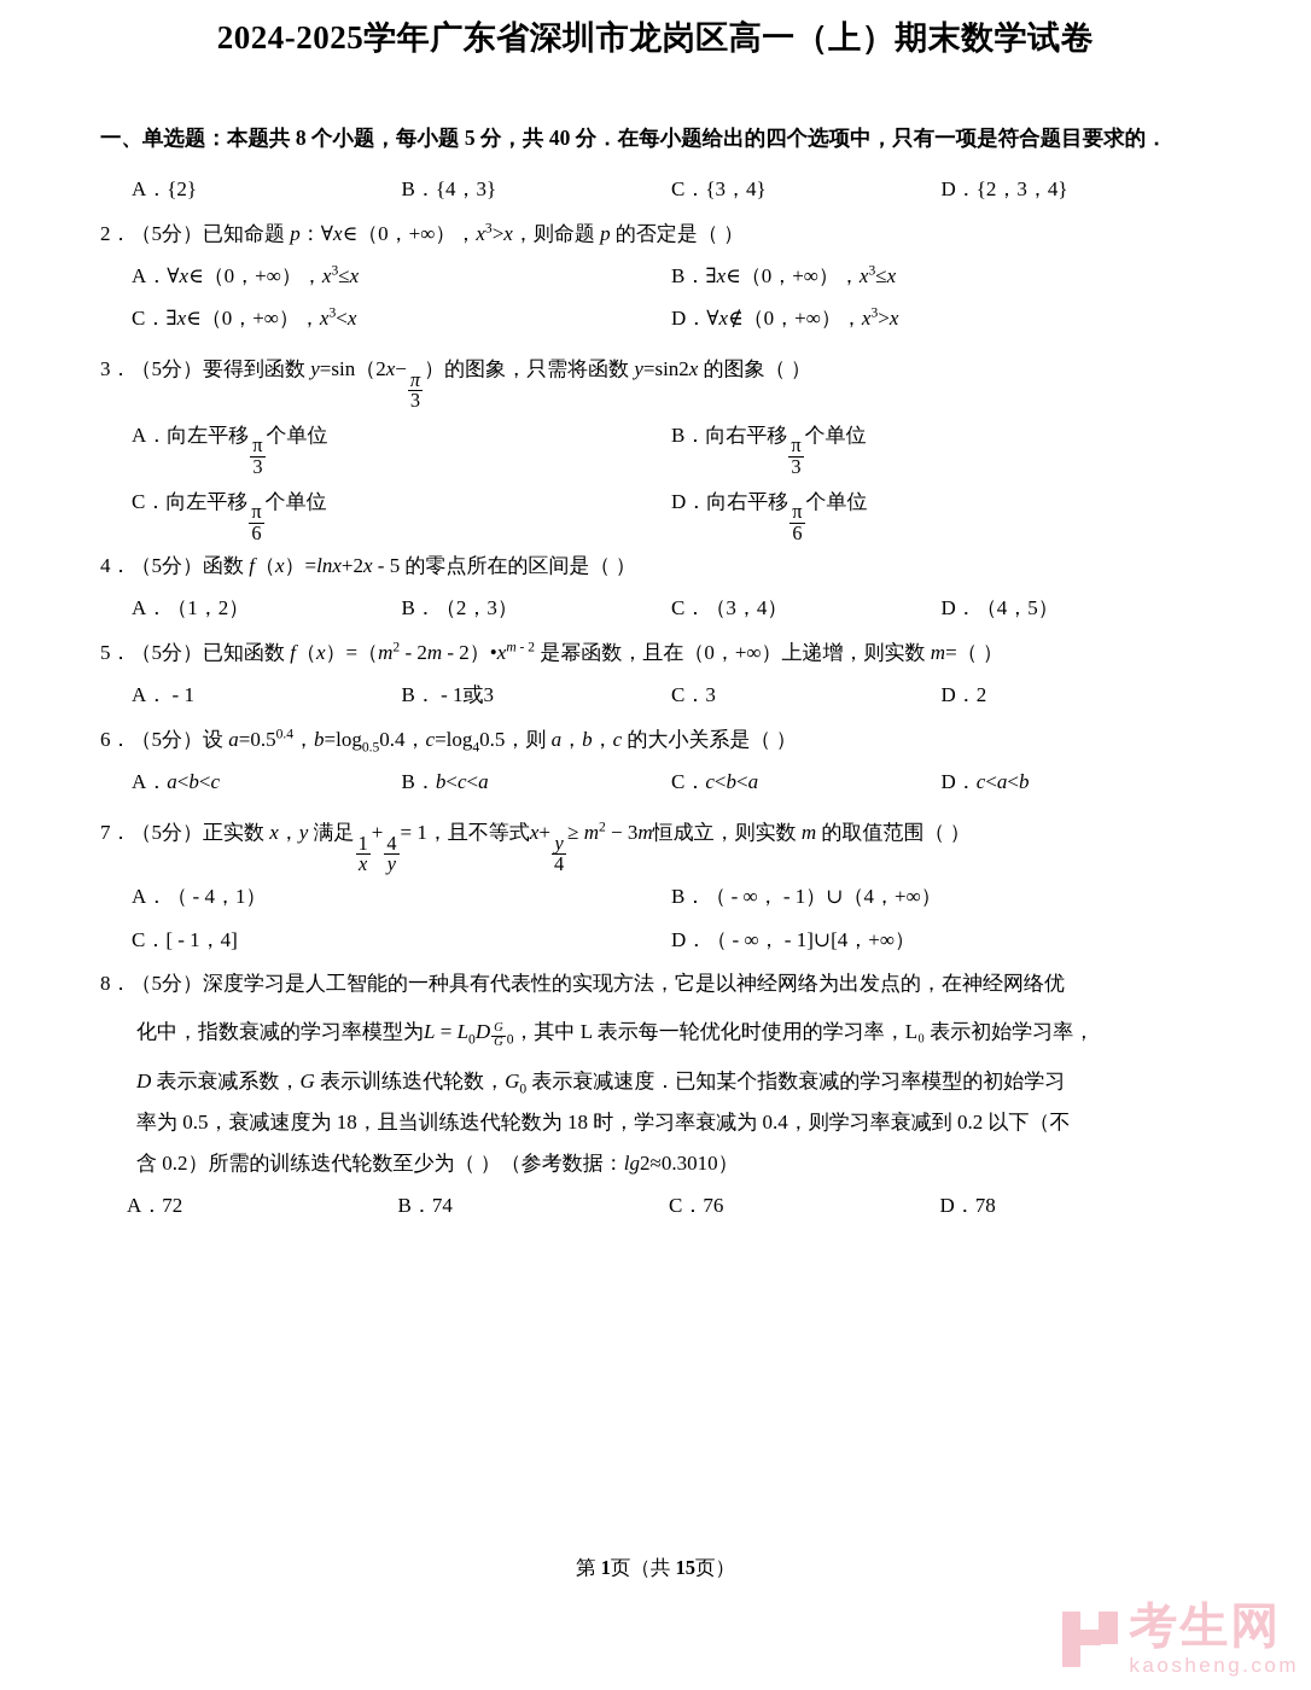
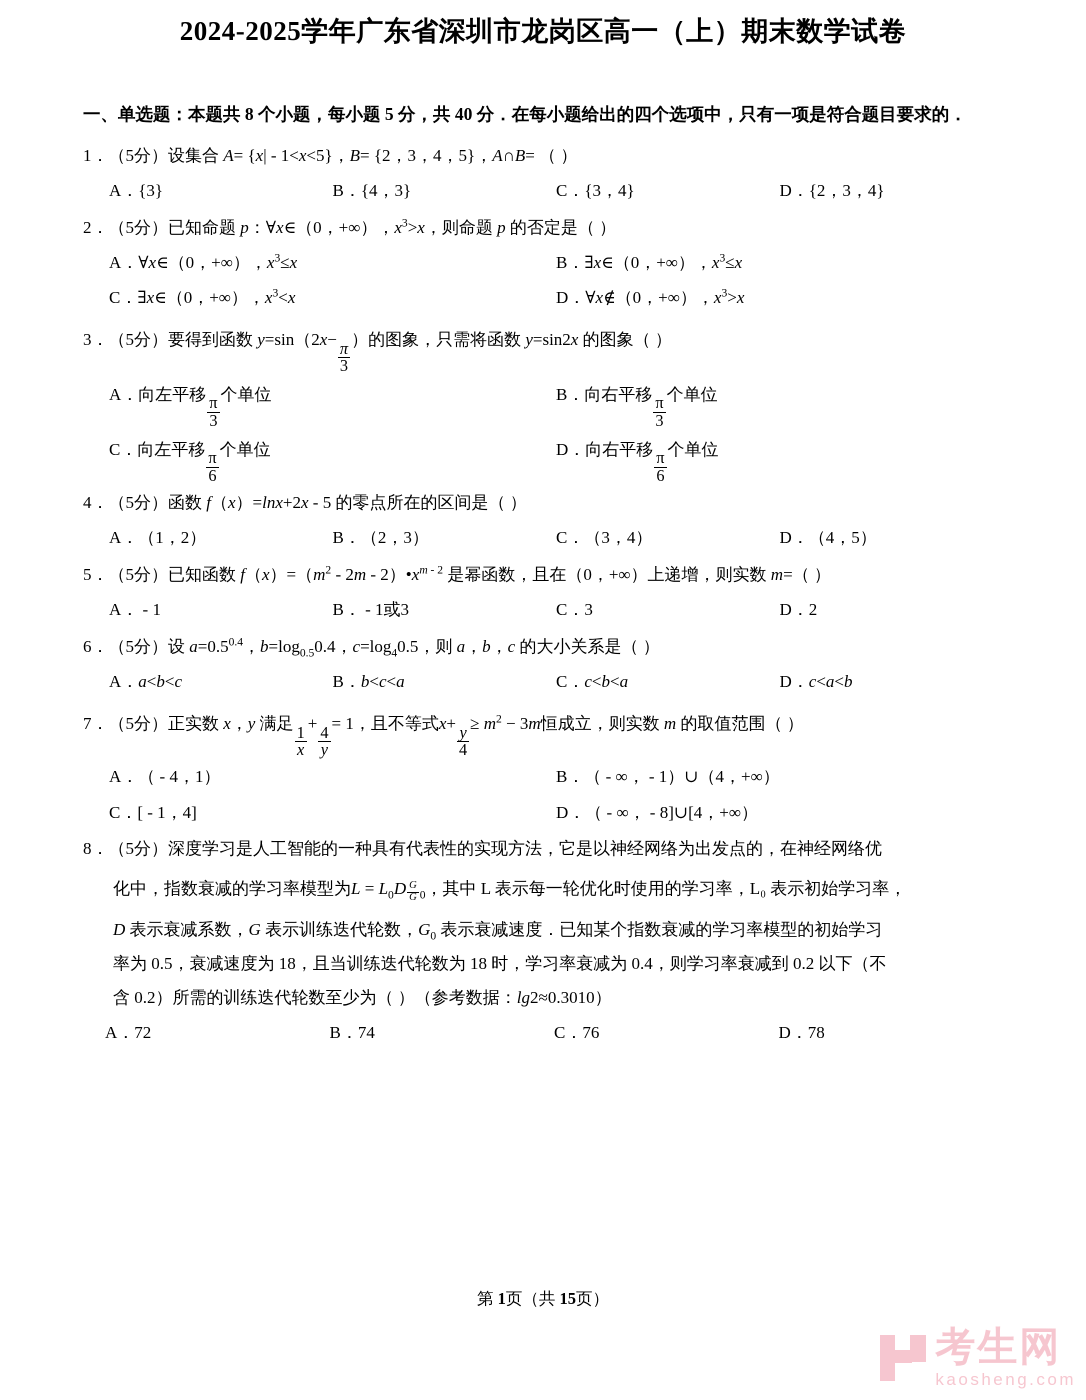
  2024-2025学年广东省深圳市龙岗区高一（上）期末数学试卷
  一、单选题：本题共 8 个小题，每小题 5 分，共 40 分．在每小题给出的四个选项中，只有一项是符合题目要求的．
+ 1．（5分）设集合 A= {x| - 1<x<5}，B= {2，3，4，5}，A∩B= （ ）
- A．{2}
+ A．{3}
  B．{4，3}
  C．{3，4}
  D．{2，3，4}
  2．（5分）已知命题 p：∀x∈（0，+∞），x3>x，则命题 p 的否定是（ ）
  A．∀x∈（0，+∞），x3≤x
  B．∃x∈（0，+∞），x3≤x
  C．∃x∈（0，+∞），x3<x
  D．∀x∉（0，+∞），x3>x
  3．（5分）要得到函数 y=sin（2x−
  π
  3
  ）的图象，只需将函数 y=sin2x 的图象（ ）
  A．向左平移
  π
  3
  个单位
  B．向右平移
  π
  3
  个单位
  C．向左平移
  π
  6
  个单位
  D．向右平移
  π
  6
  个单位
  4．（5分）函数 f（x）=lnx+2x - 5 的零点所在的区间是（ ）
  A．（1，2）
  B．（2，3）
  C．（3，4）
  D．（4，5）
  5．（5分）已知函数 f（x）=（m2 - 2m - 2）•xm - 2 是幂函数，且在（0，+∞）上递增，则实数 m=（ ）
  A． - 1
  B． - 1或3
  C．3
  D．2
  6．（5分）设 a=0.50.4，b=log0.50.4，c=log40.5，则 a，b，c 的大小关系是（ ）
  A．a<b<c
  B．b<c<a
  C．c<b<a
  D．c<a<b
  7．（5分）正实数 x，y 满足
  1
  x
  +
  4
  y
  = 1，且不等式x+
  y
  4
  ≥ m2 − 3m恒成立，则实数 m 的取值范围（ ）
  A．（ - 4，1）
  B．（ - ∞， - 1）∪（4，+∞）
  C．[ - 1，4]
- D．（ - ∞， - 1]∪[4，+∞）
+ D．（ - ∞， - 8]∪[4，+∞）
  8．（5分）深度学习是人工智能的一种具有代表性的实现方法，它是以神经网络为出发点的，在神经网络优
  化中，指数衰减的学习率模型为L = L0D
  G
  G
  0，其中 L 表示每一轮优化时使用的学习率，L₀ 表示初始学习率，
  D 表示衰减系数，G 表示训练迭代轮数，G0 表示衰减速度．已知某个指数衰减的学习率模型的初始学习
  率为 0.5，衰减速度为 18，且当训练迭代轮数为 18 时，学习率衰减为 0.4，则学习率衰减到 0.2 以下（不
  含 0.2）所需的训练迭代轮数至少为（ ）（参考数据：lg2≈0.3010）
  A．72
  B．74
  C．76
  D．78
  第 1页（共 15页）
  考生网
  kaosheng.com
